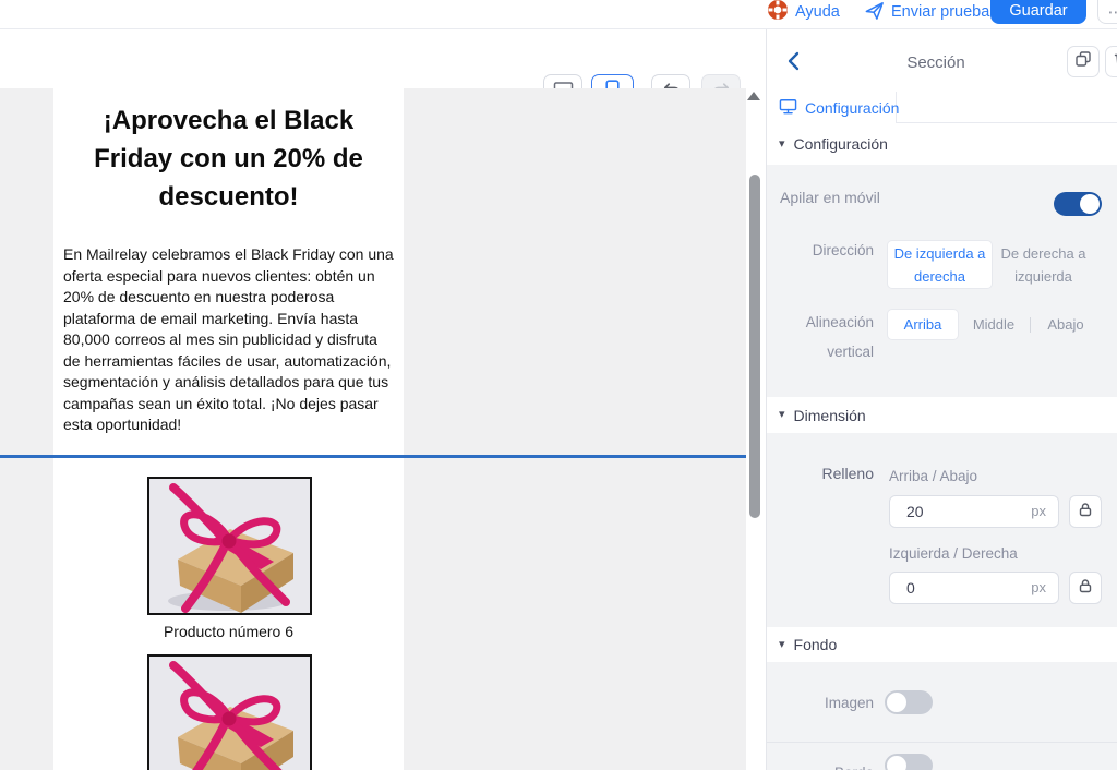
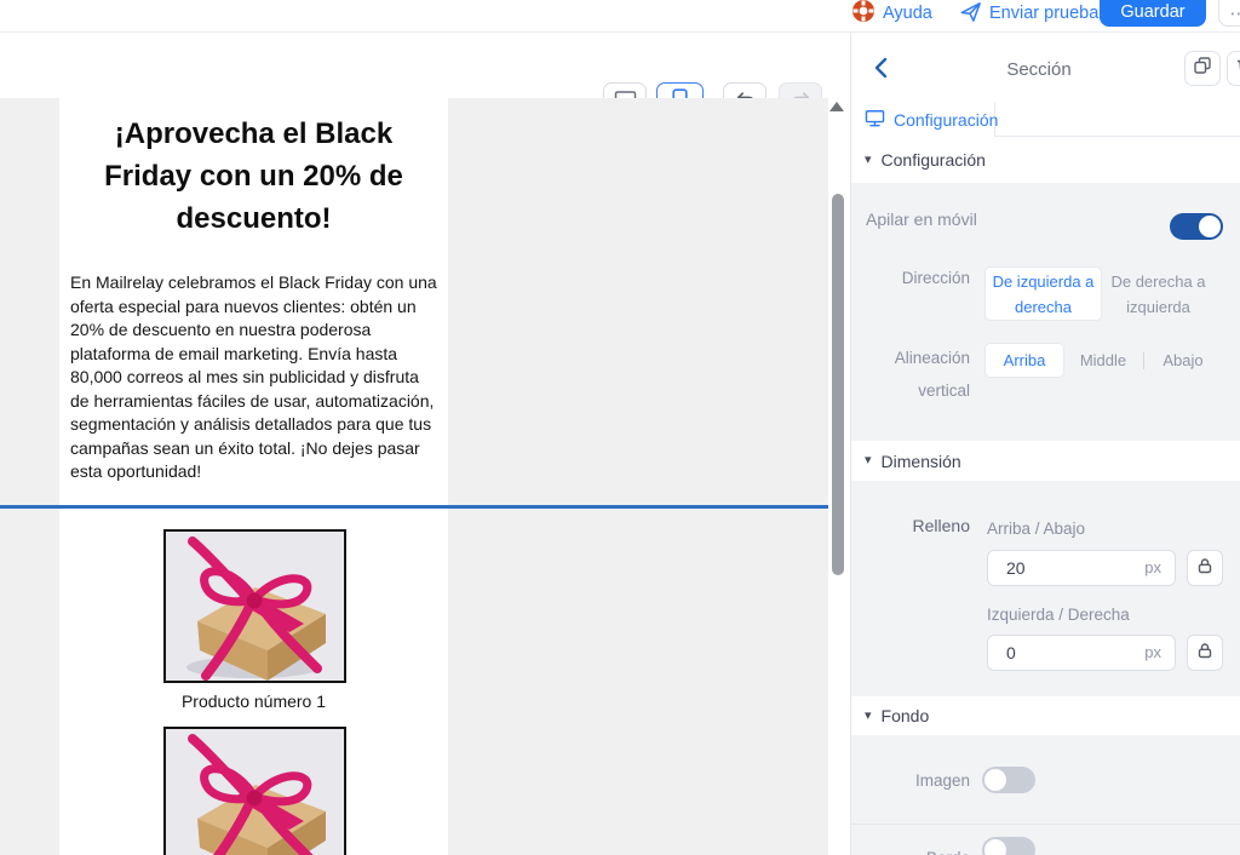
  Ayuda
  Enviar prueba
  Guardar
  ⋯
  ¡Aprovecha el Black Friday con un 20% de descuento!
  En Mailrelay celebramos el Black Friday con una oferta especial para nuevos clientes: obtén un 20% de descuento en nuestra poderosa plataforma de email marketing. Envía hasta 80,000 correos al mes sin publicidad y disfruta de herramientas fáciles de usar, automatización, segmentación y análisis detallados para que tus campañas sean un éxito total. ¡No dejes pasar esta oportunidad!
- Producto número 6
+ Producto número 1
  Sección
  Configuración
  ▾
  Configuración
  Apilar en móvil
  Dirección
  De izquierda a derecha
  De derecha a izquierda
  Alineación
  vertical
  Arriba
  Middle
  Abajo
  ▾
  Dimensión
  Relleno
  Arriba / Abajo
  20
  px
  Izquierda / Derecha
  0
  px
  ▾
  Fondo
  Imagen
